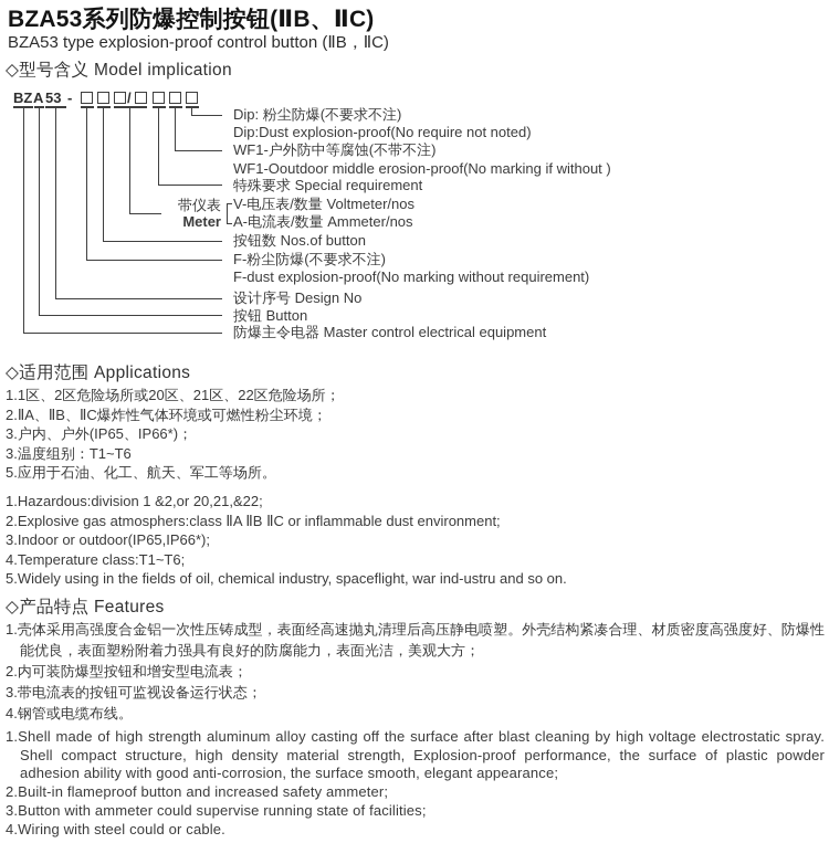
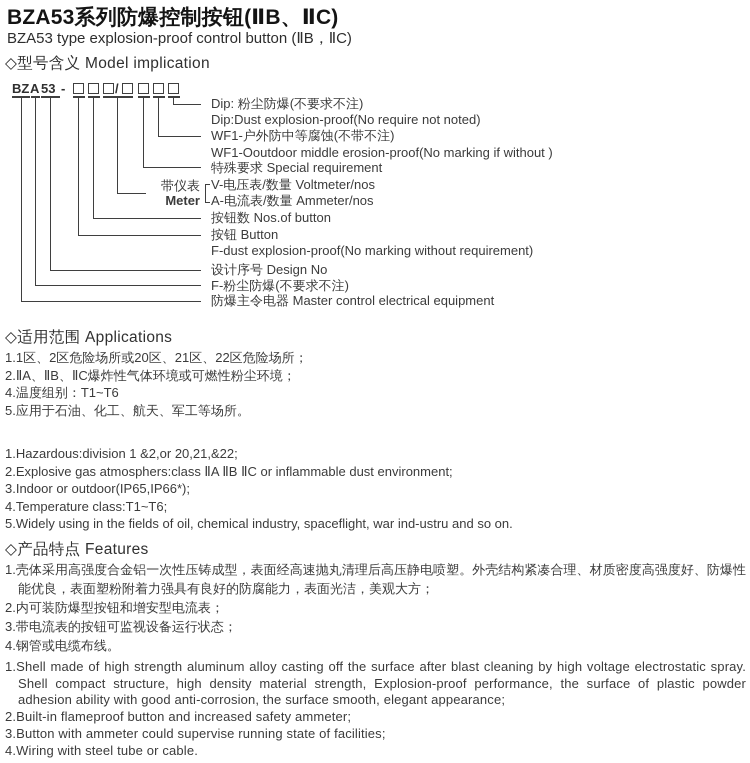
  BZA53系列防爆控制按钮(ⅡB、ⅡC)
  BZA53 type explosion-proof control button (ⅡB，ⅡC)
  ◇型号含义 Model implication
  BZ
  A
  53
  -
  /
  带仪表
  Meter
  Dip: 粉尘防爆(不要求不注)
  Dip:Dust explosion-proof(No require not noted)
  WF1-户外防中等腐蚀(不带不注)
  WF1-Ooutdoor middle erosion-proof(No marking if without )
  特殊要求 Special requirement
  V-电压表/数量 Voltmeter/nos
  A-电流表/数量 Ammeter/nos
  按钮数 Nos.of button
- F-粉尘防爆(不要求不注)
+ 按钮 Button
  F-dust explosion-proof(No marking without requirement)
  设计序号 Design No
- 按钮 Button
+ F-粉尘防爆(不要求不注)
  防爆主令电器 Master control electrical equipment
  ◇适用范围 Applications
  1.1区、2区危险场所或20区、21区、22区危险场所；
  2.ⅡA、ⅡB、ⅡC爆炸性气体环境或可燃性粉尘环境；
- 3.户内、户外(IP65、IP66*)；
- 3.温度组别：T1~T6
+ 4.温度组别：T1~T6
  5.应用于石油、化工、航天、军工等场所。
  1.Hazardous:division 1 &2,or 20,21,&22;
  2.Explosive gas atmosphers:class ⅡA ⅡB ⅡC or inflammable dust environment;
  3.Indoor or outdoor(IP65,IP66*);
  4.Temperature class:T1~T6;
  5.Widely using in the fields of oil, chemical industry, spaceflight, war ind-ustru and so on.
  ◇产品特点 Features
  1.壳体采用高强度合金铝一次性压铸成型，表面经高速抛丸清理后高压静电喷塑。外壳结构紧凑合理、材质密度高强度好、防爆性能优良，表面塑粉附着力强具有良好的防腐能力，表面光洁，美观大方；
  2.内可装防爆型按钮和增安型电流表；
  3.带电流表的按钮可监视设备运行状态；
  4.钢管或电缆布线。
  1.Shell made of high strength aluminum alloy casting off the surface after blast cleaning by high voltage electrostatic spray. Shell compact structure, high density material strength, Explosion-proof performance, the surface of plastic powder adhesion ability with good anti-corrosion, the surface smooth, elegant appearance;
  2.Built-in flameproof button and increased safety ammeter;
  3.Button with ammeter could supervise running state of facilities;
- 4.Wiring with steel could or cable.
+ 4.Wiring with steel tube or cable.
